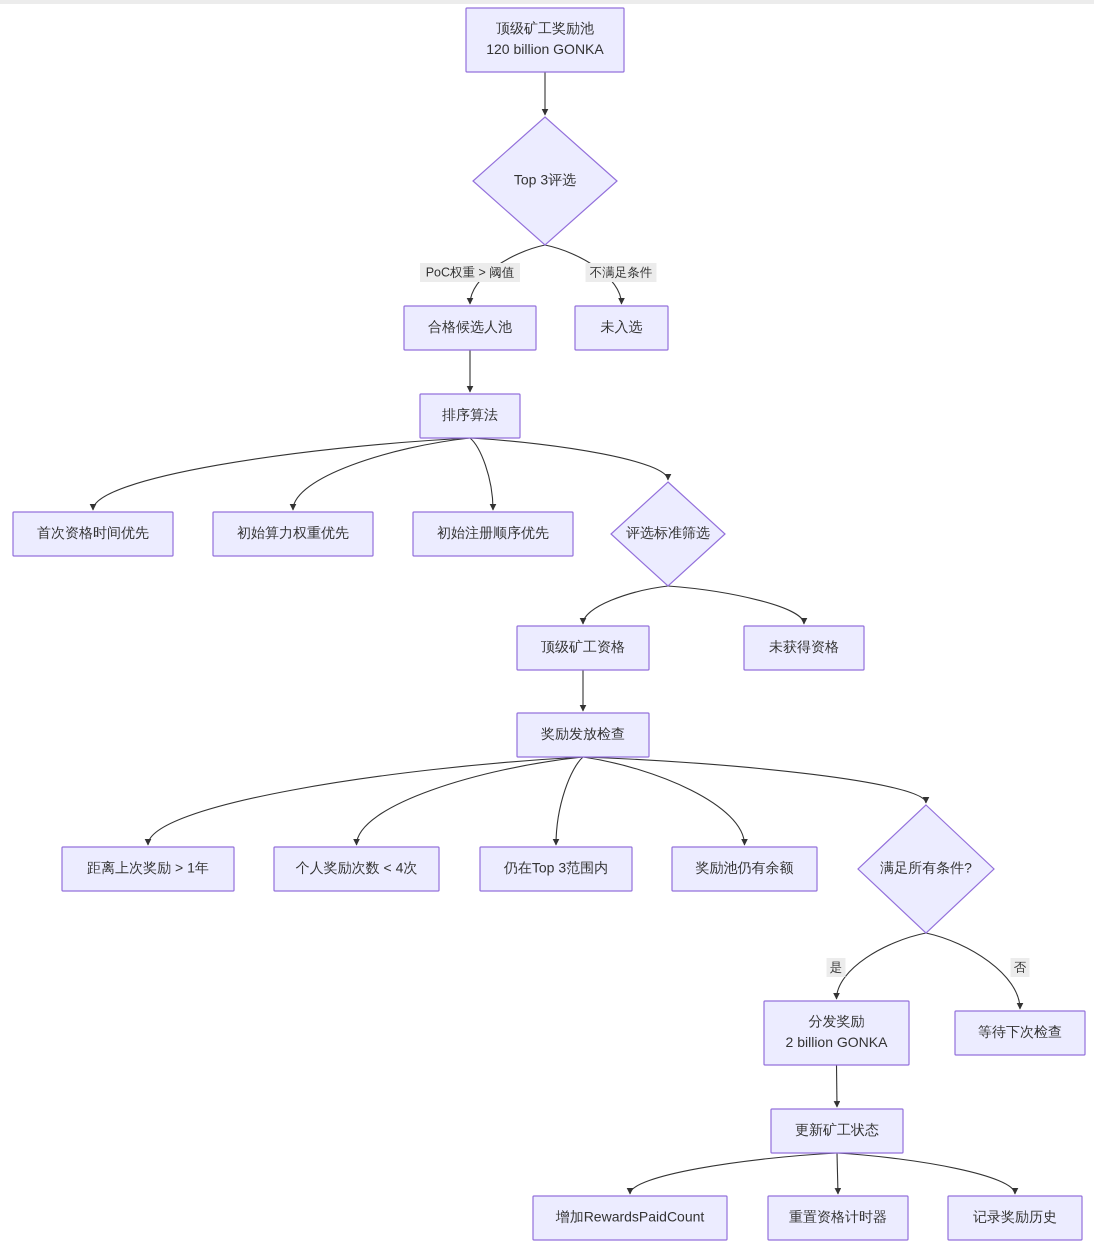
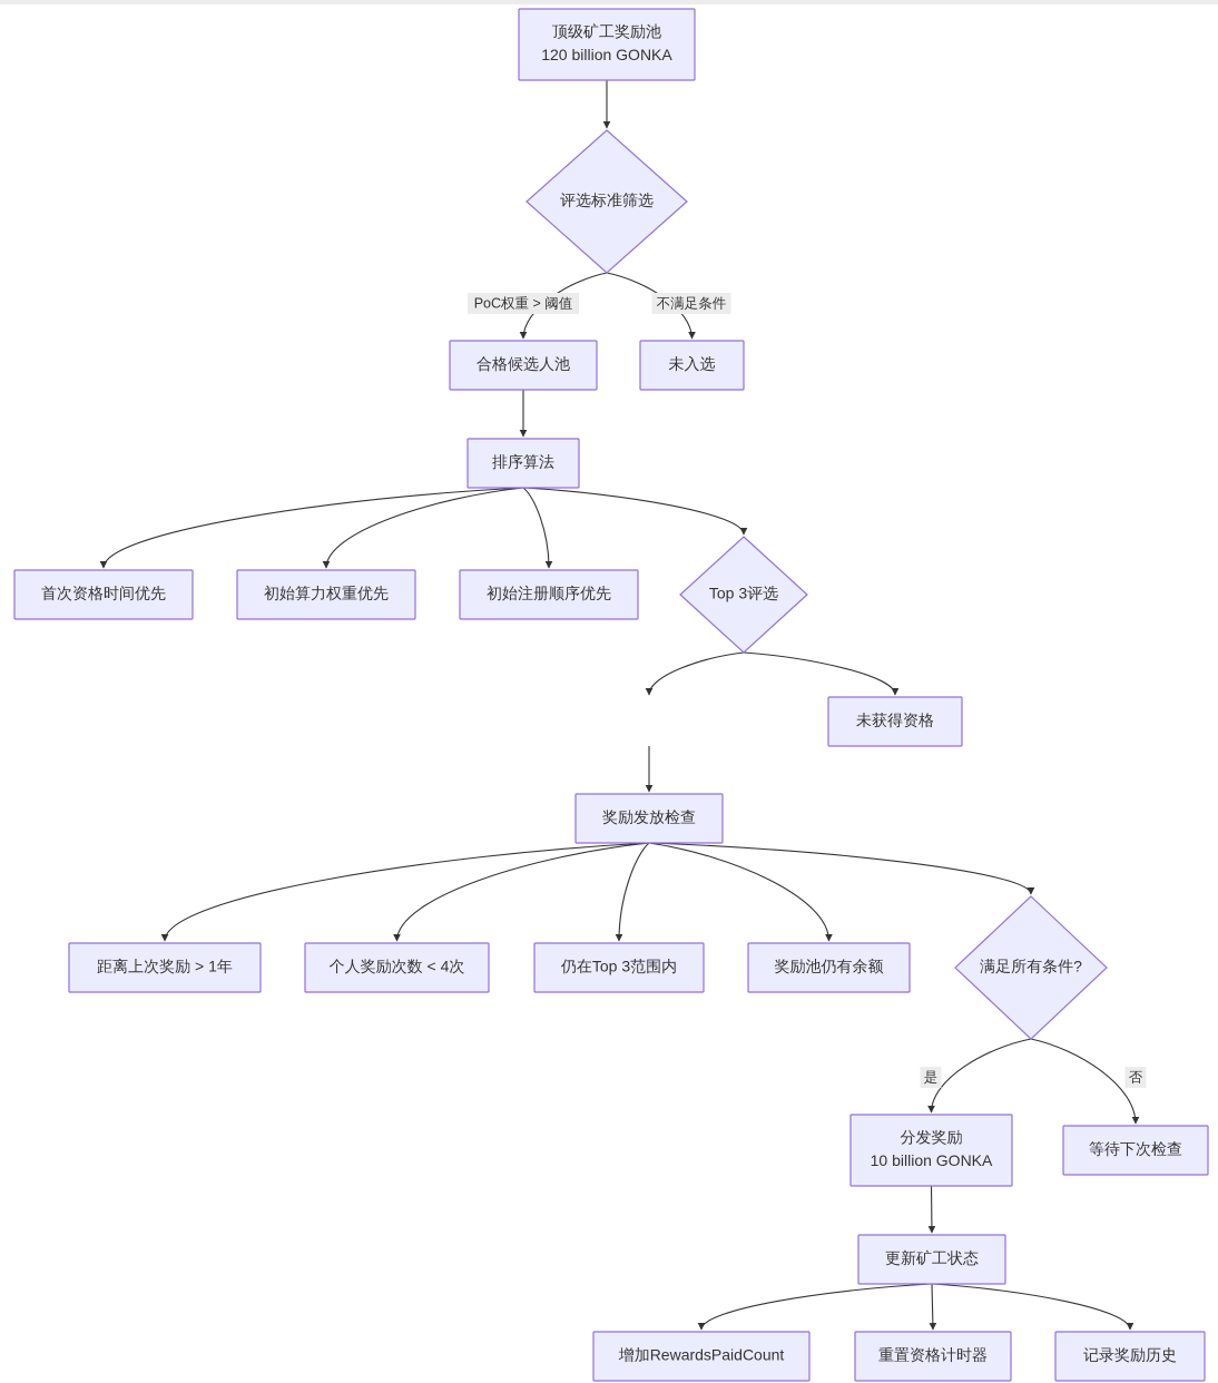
  顶级矿工奖励池
  120 billion GONKA
- Top 3评选
+ 评选标准筛选
  合格候选人池
  未入选
  排序算法
  首次资格时间优先
  初始算力权重优先
  初始注册顺序优先
- 评选标准筛选
+ Top 3评选
- 顶级矿工资格
  未获得资格
  奖励发放检查
  距离上次奖励 > 1年
  个人奖励次数 < 4次
  仍在Top 3范围内
  奖励池仍有余额
  满足所有条件?
  分发奖励
- 2 billion GONKA
+ 10 billion GONKA
  等待下次检查
  更新矿工状态
  增加RewardsPaidCount
  重置资格计时器
  记录奖励历史
  PoC权重 > 阈值
  不满足条件
  是
  否
